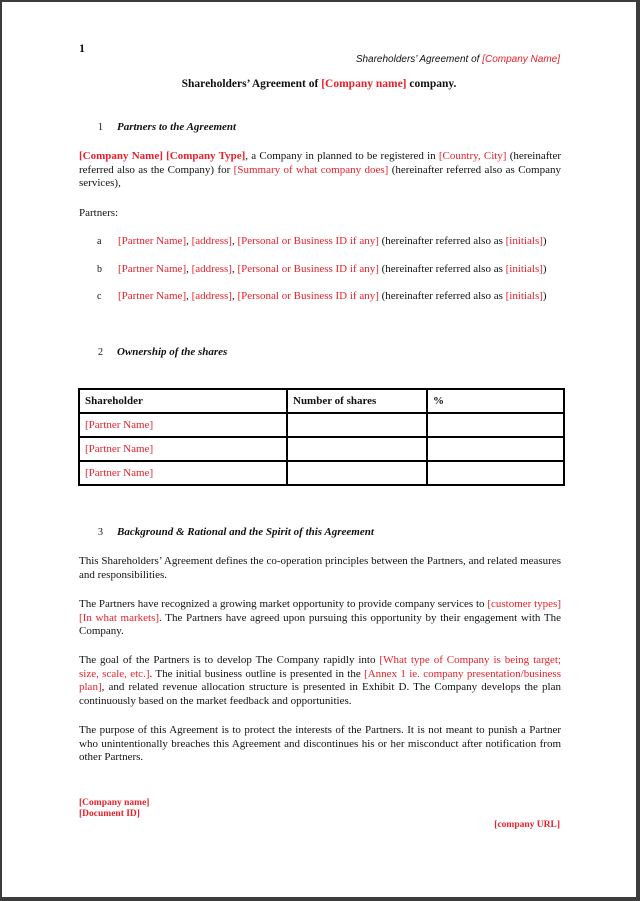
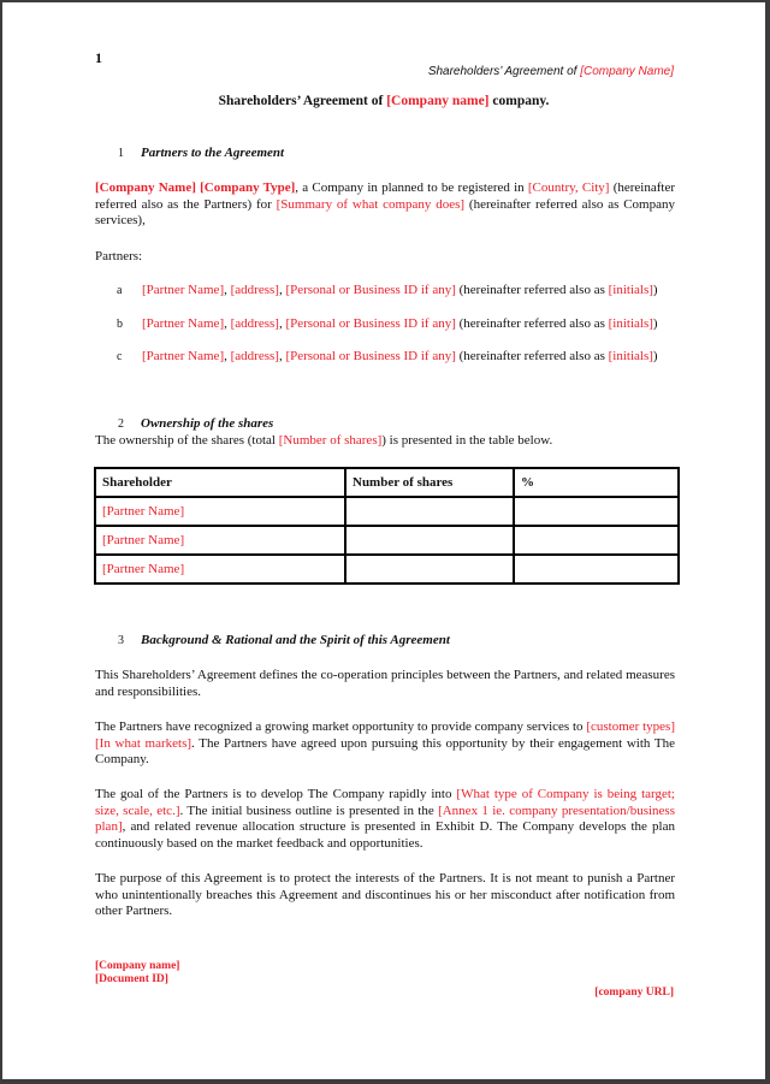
  1
  Shareholders’ Agreement of [Company Name]
  Shareholders’ Agreement of [Company name] company.
  1 Partners to the Agreement
- [Company Name] [Company Type], a Company in planned to be registered in [Country, City] (hereinafter referred also as the Company) for [Summary of what company does] (hereinafter referred also as Company services),
+ [Company Name] [Company Type], a Company in planned to be registered in [Country, City] (hereinafter referred also as the Partners) for [Summary of what company does] (hereinafter referred also as Company services),
  Partners:
  a
  [Partner Name], [address], [Personal or Business ID if any] (hereinafter referred also as [initials])
  b
  [Partner Name], [address], [Personal or Business ID if any] (hereinafter referred also as [initials])
  c
  [Partner Name], [address], [Personal or Business ID if any] (hereinafter referred also as [initials])
  2 Ownership of the shares
+ The ownership of the shares (total [Number of shares]) is presented in the table below.
  Shareholder	Number of shares	%
  [Partner Name]
  [Partner Name]
  [Partner Name]
  3 Background & Rational and the Spirit of this Agreement
  This Shareholders’ Agreement defines the co-operation principles between the Partners, and related measures and responsibilities.
  The Partners have recognized a growing market opportunity to provide company services to [customer types] [In what markets]. The Partners have agreed upon pursuing this opportunity by their engagement with The Company.
  The goal of the Partners is to develop The Company rapidly into [What type of Company is being target; size, scale, etc.]. The initial business outline is presented in the [Annex 1 ie. company presentation/business plan], and related revenue allocation structure is presented in Exhibit D. The Company develops the plan continuously based on the market feedback and opportunities.
  The purpose of this Agreement is to protect the interests of the Partners. It is not meant to punish a Partner who unintentionally breaches this Agreement and discontinues his or her misconduct after notification from other Partners.
  [Company name]
  [Document ID]
  [company URL]
